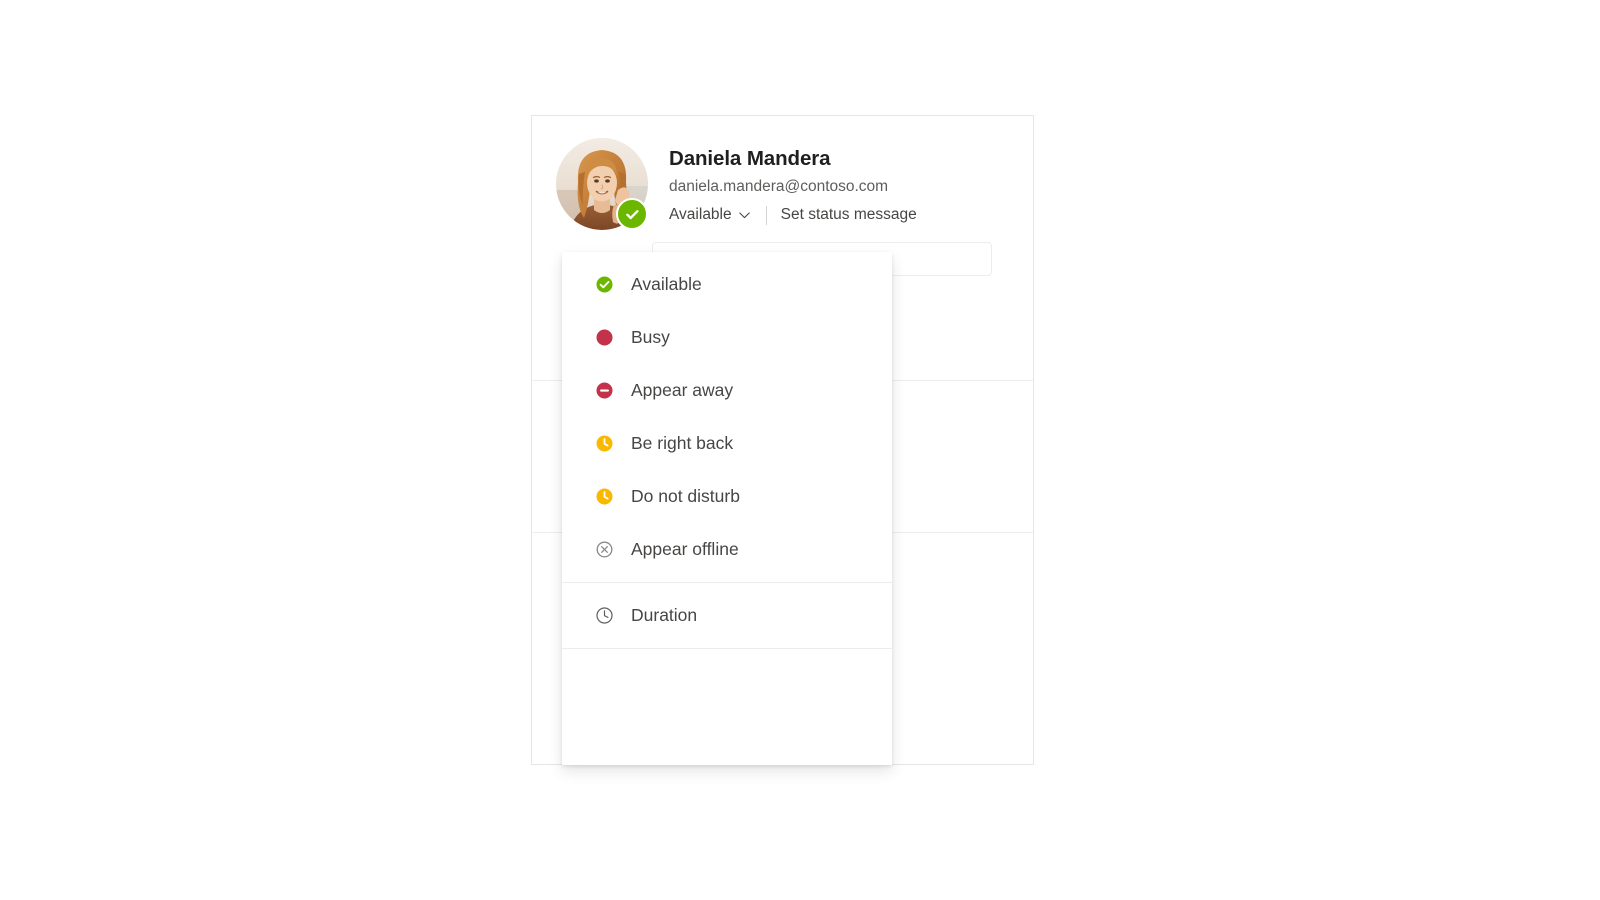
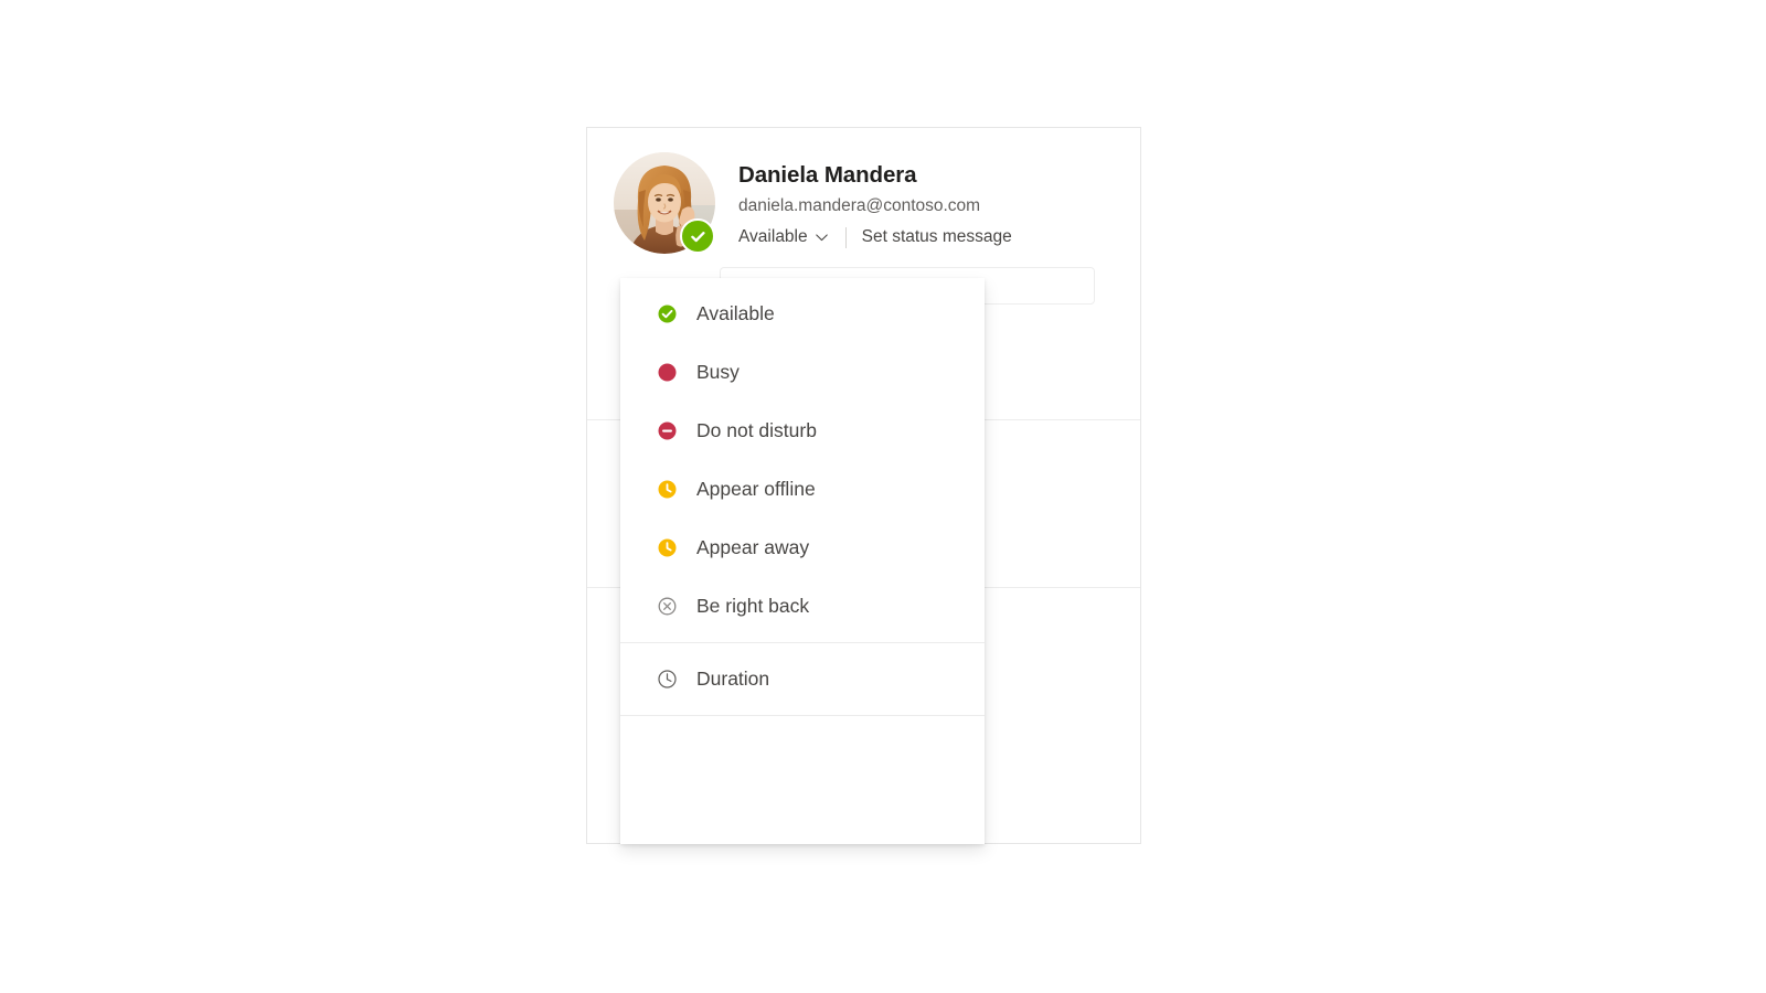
  Daniela Mandera
  daniela.mandera@contoso.com
  Available
  Set status message
  Available
  Busy
- Appear away
+ Do not disturb
- Be right back
+ Appear offline
- Do not disturb
+ Appear away
- Appear offline
+ Be right back
  Duration
